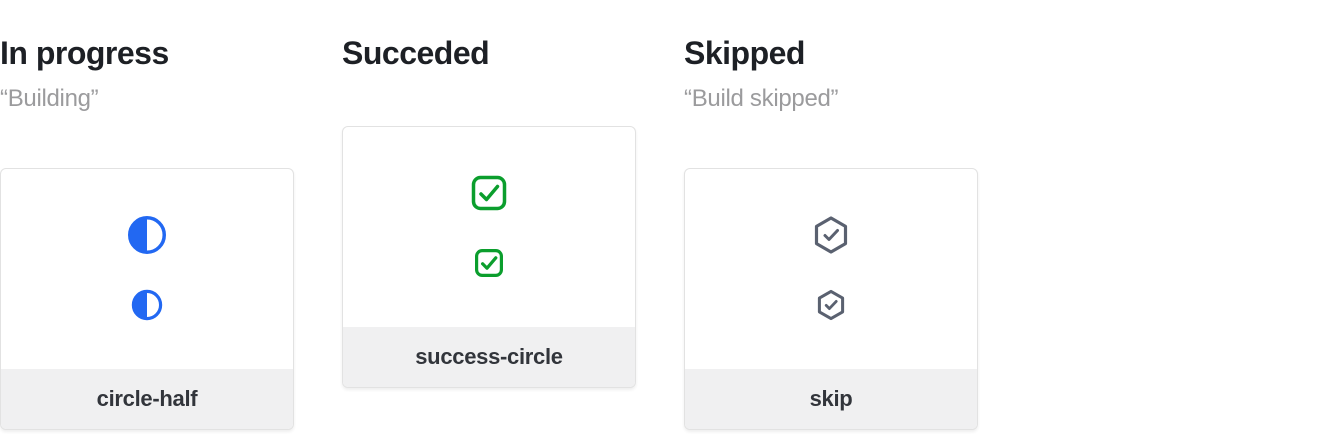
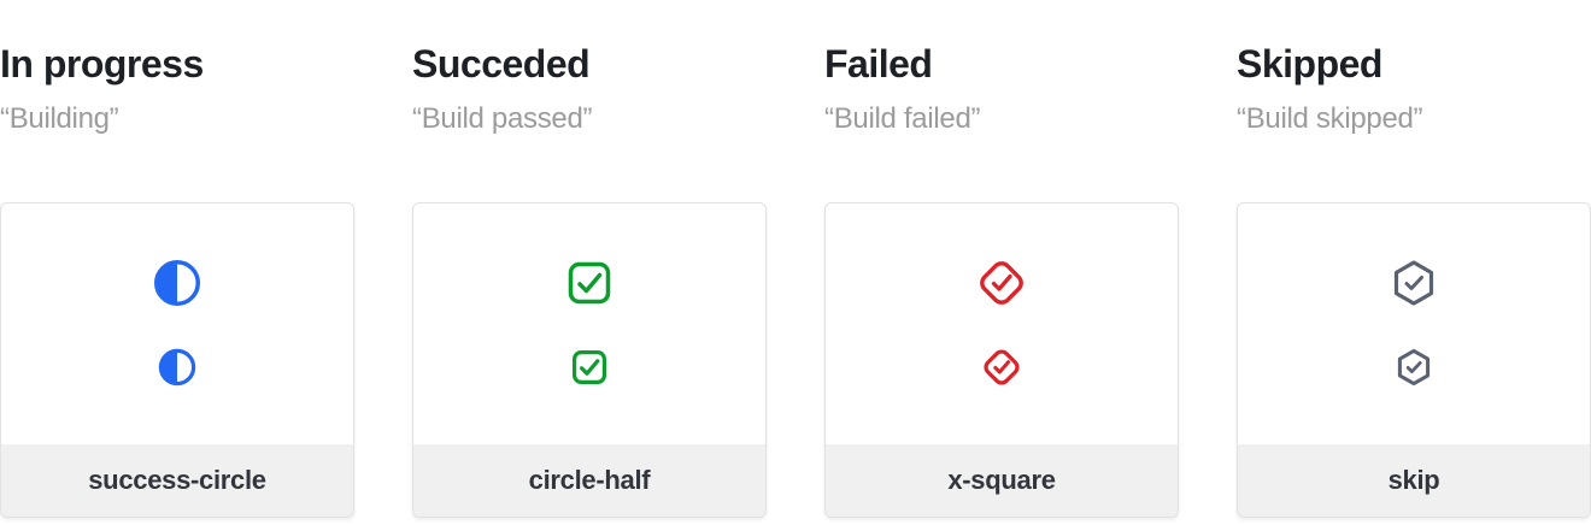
  In progress
  “Building”
- circle-half
+ success-circle
  Succeded
+ “Build passed”
- success-circle
+ circle-half
+ Failed
+ “Build failed”
+ x-square
  Skipped
  “Build skipped”
  skip
